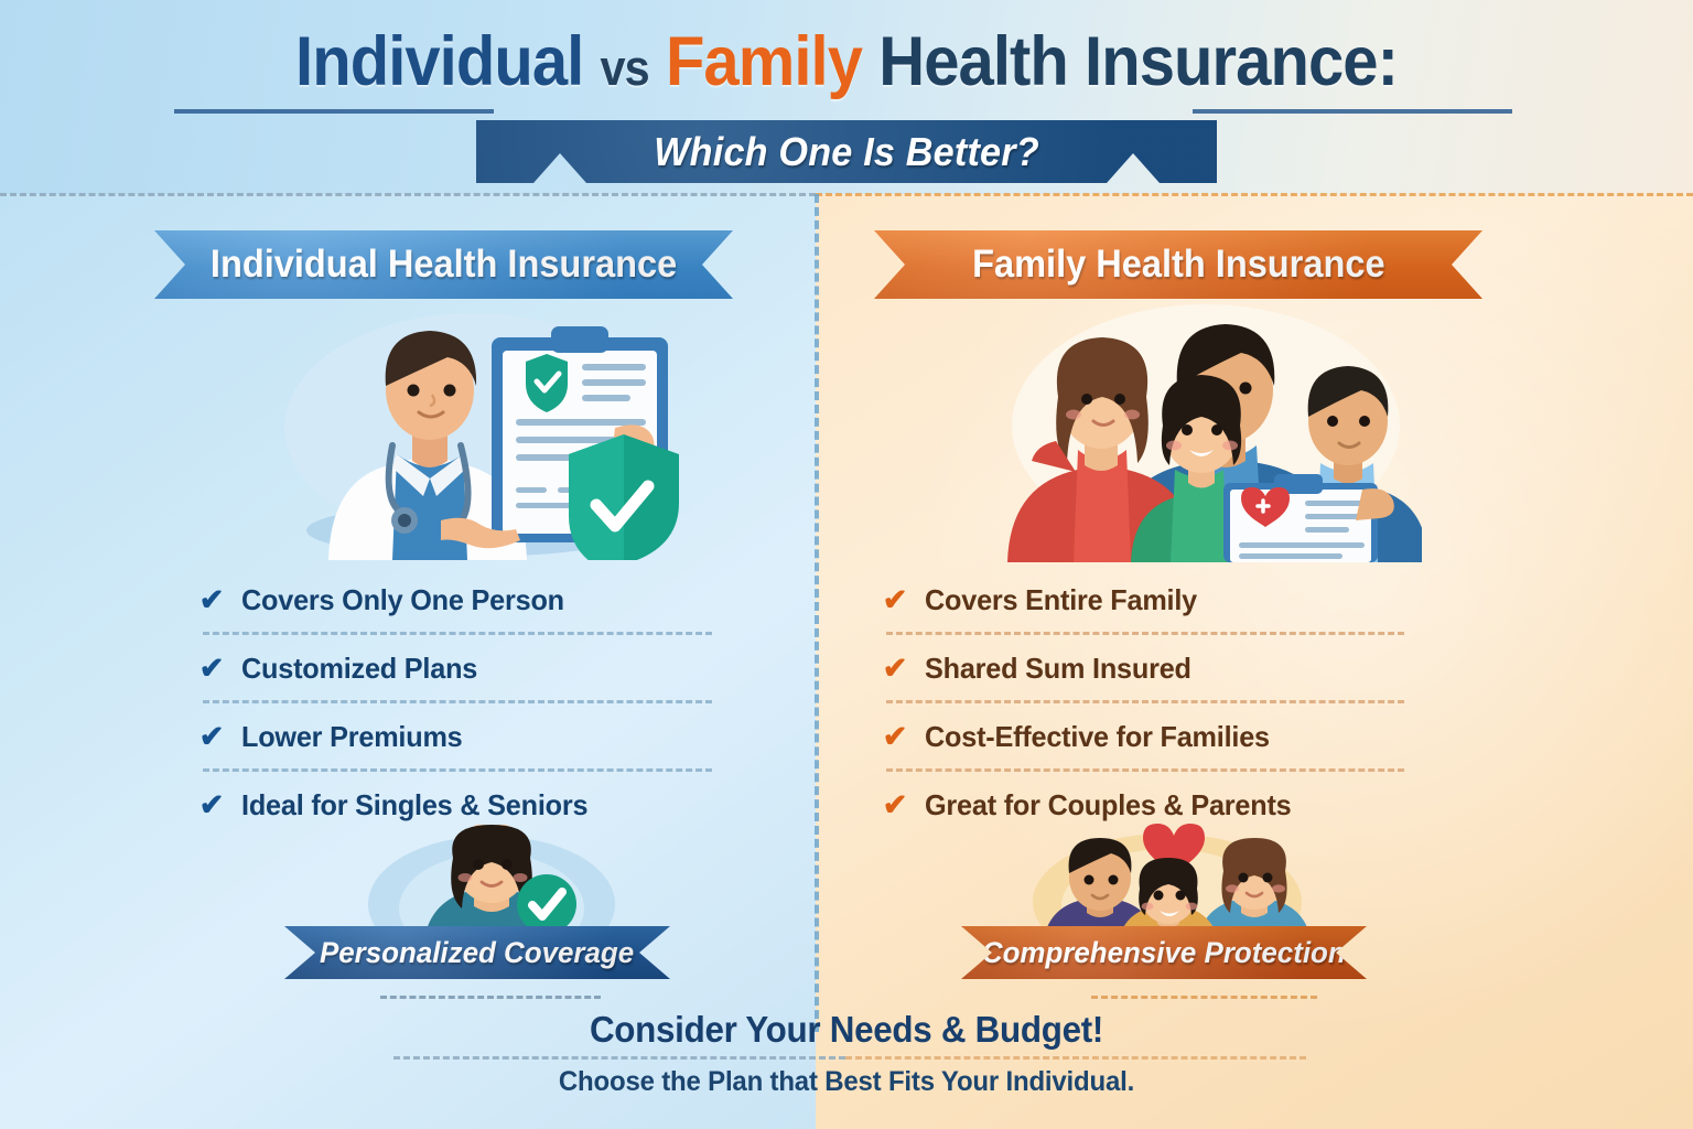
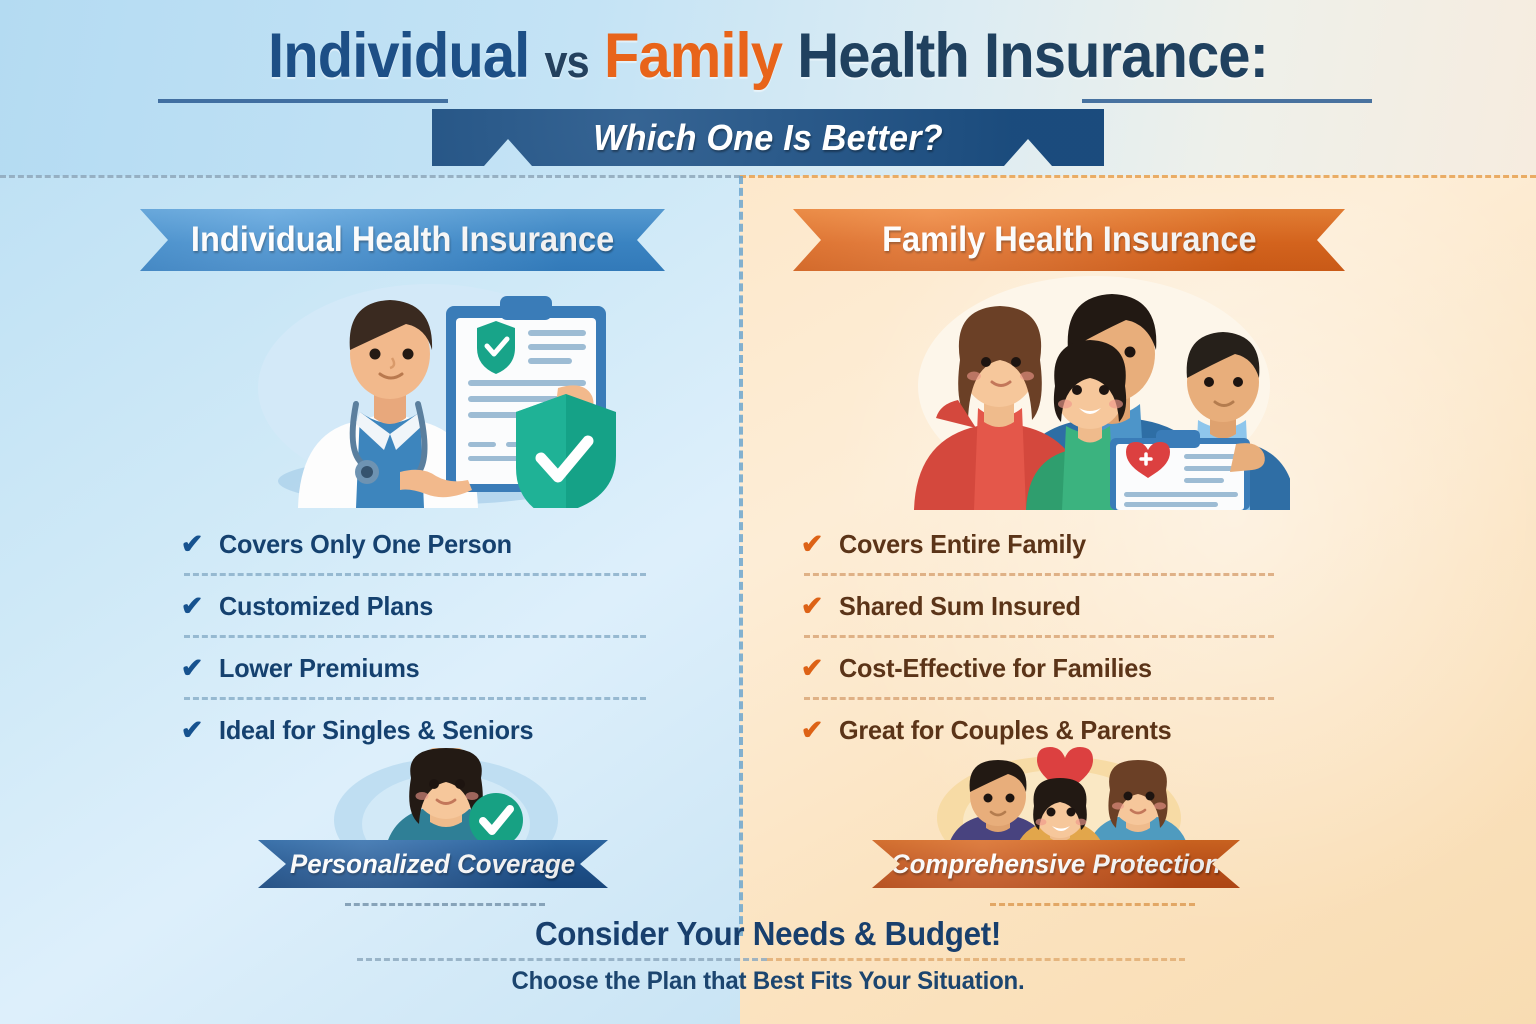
  Individual vs Family Health Insurance:
  Which One Is Better?
  ✔
  Covers Only One Person
  ✔
  Customized Plans
  ✔
  Lower Premiums
  ✔
  Ideal for Singles & Seniors
  ✔
  Covers Entire Family
  ✔
  Shared Sum Insured
  ✔
  Cost-Effective for Families
  ✔
  Great for Couples & Parents
  Consider Your Needs & Budget!
- Choose the Plan that Best Fits Your Individual.
+ Choose the Plan that Best Fits Your Situation.
